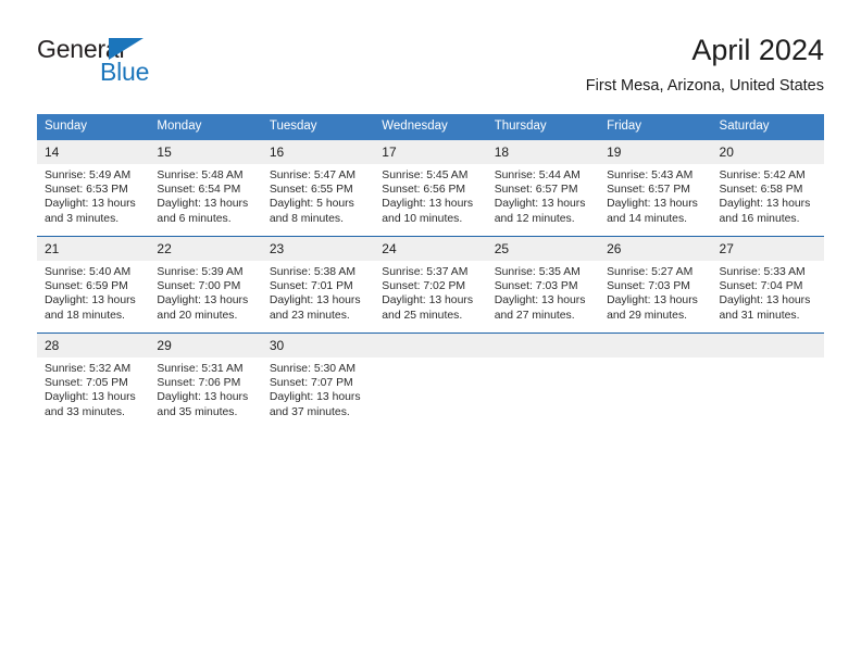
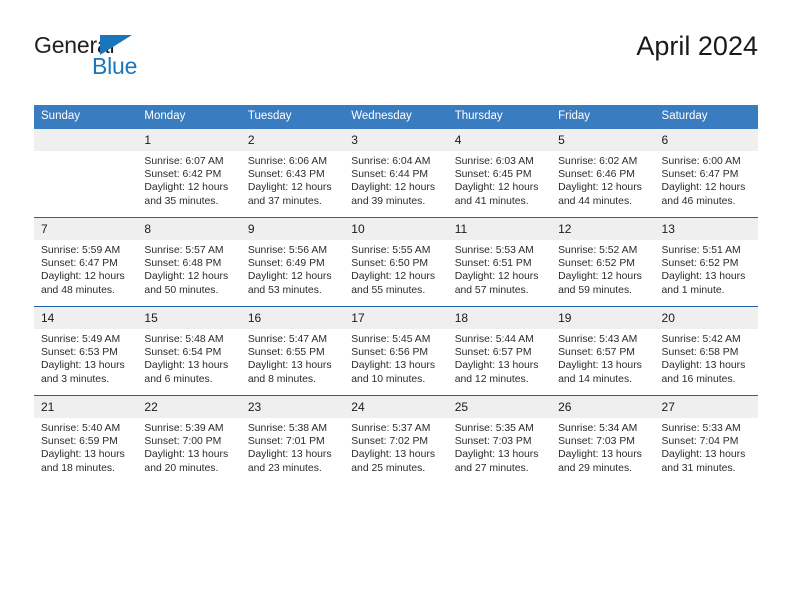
  General
  Blue
  April 2024
- First Mesa, Arizona, United States
  Sunday	Monday	Tuesday	Wednesday	Thursday	Friday	Saturday
+ 	1Sunrise: 6:07 AMSunset: 6:42 PMDaylight: 12 hours and 35 minutes.	2Sunrise: 6:06 AMSunset: 6:43 PMDaylight: 12 hours and 37 minutes.	3Sunrise: 6:04 AMSunset: 6:44 PMDaylight: 12 hours and 39 minutes.	4Sunrise: 6:03 AMSunset: 6:45 PMDaylight: 12 hours and 41 minutes.	5Sunrise: 6:02 AMSunset: 6:46 PMDaylight: 12 hours and 44 minutes.	6Sunrise: 6:00 AMSunset: 6:47 PMDaylight: 12 hours and 46 minutes.
+ 7Sunrise: 5:59 AMSunset: 6:47 PMDaylight: 12 hours and 48 minutes.	8Sunrise: 5:57 AMSunset: 6:48 PMDaylight: 12 hours and 50 minutes.	9Sunrise: 5:56 AMSunset: 6:49 PMDaylight: 12 hours and 53 minutes.	10Sunrise: 5:55 AMSunset: 6:50 PMDaylight: 12 hours and 55 minutes.	11Sunrise: 5:53 AMSunset: 6:51 PMDaylight: 12 hours and 57 minutes.	12Sunrise: 5:52 AMSunset: 6:52 PMDaylight: 12 hours and 59 minutes.	13Sunrise: 5:51 AMSunset: 6:52 PMDaylight: 13 hours and 1 minute.
- 14Sunrise: 5:49 AMSunset: 6:53 PMDaylight: 13 hours and 3 minutes.	15Sunrise: 5:48 AMSunset: 6:54 PMDaylight: 13 hours and 6 minutes.	16Sunrise: 5:47 AMSunset: 6:55 PMDaylight: 5 hours and 8 minutes.	17Sunrise: 5:45 AMSunset: 6:56 PMDaylight: 13 hours and 10 minutes.	18Sunrise: 5:44 AMSunset: 6:57 PMDaylight: 13 hours and 12 minutes.	19Sunrise: 5:43 AMSunset: 6:57 PMDaylight: 13 hours and 14 minutes.	20Sunrise: 5:42 AMSunset: 6:58 PMDaylight: 13 hours and 16 minutes.
+ 14Sunrise: 5:49 AMSunset: 6:53 PMDaylight: 13 hours and 3 minutes.	15Sunrise: 5:48 AMSunset: 6:54 PMDaylight: 13 hours and 6 minutes.	16Sunrise: 5:47 AMSunset: 6:55 PMDaylight: 13 hours and 8 minutes.	17Sunrise: 5:45 AMSunset: 6:56 PMDaylight: 13 hours and 10 minutes.	18Sunrise: 5:44 AMSunset: 6:57 PMDaylight: 13 hours and 12 minutes.	19Sunrise: 5:43 AMSunset: 6:57 PMDaylight: 13 hours and 14 minutes.	20Sunrise: 5:42 AMSunset: 6:58 PMDaylight: 13 hours and 16 minutes.
- 21Sunrise: 5:40 AMSunset: 6:59 PMDaylight: 13 hours and 18 minutes.	22Sunrise: 5:39 AMSunset: 7:00 PMDaylight: 13 hours and 20 minutes.	23Sunrise: 5:38 AMSunset: 7:01 PMDaylight: 13 hours and 23 minutes.	24Sunrise: 5:37 AMSunset: 7:02 PMDaylight: 13 hours and 25 minutes.	25Sunrise: 5:35 AMSunset: 7:03 PMDaylight: 13 hours and 27 minutes.	26Sunrise: 5:27 AMSunset: 7:03 PMDaylight: 13 hours and 29 minutes.	27Sunrise: 5:33 AMSunset: 7:04 PMDaylight: 13 hours and 31 minutes.
+ 21Sunrise: 5:40 AMSunset: 6:59 PMDaylight: 13 hours and 18 minutes.	22Sunrise: 5:39 AMSunset: 7:00 PMDaylight: 13 hours and 20 minutes.	23Sunrise: 5:38 AMSunset: 7:01 PMDaylight: 13 hours and 23 minutes.	24Sunrise: 5:37 AMSunset: 7:02 PMDaylight: 13 hours and 25 minutes.	25Sunrise: 5:35 AMSunset: 7:03 PMDaylight: 13 hours and 27 minutes.	26Sunrise: 5:34 AMSunset: 7:03 PMDaylight: 13 hours and 29 minutes.	27Sunrise: 5:33 AMSunset: 7:04 PMDaylight: 13 hours and 31 minutes.
- 28Sunrise: 5:32 AMSunset: 7:05 PMDaylight: 13 hours and 33 minutes.	29Sunrise: 5:31 AMSunset: 7:06 PMDaylight: 13 hours and 35 minutes.	30Sunrise: 5:30 AMSunset: 7:07 PMDaylight: 13 hours and 37 minutes.
